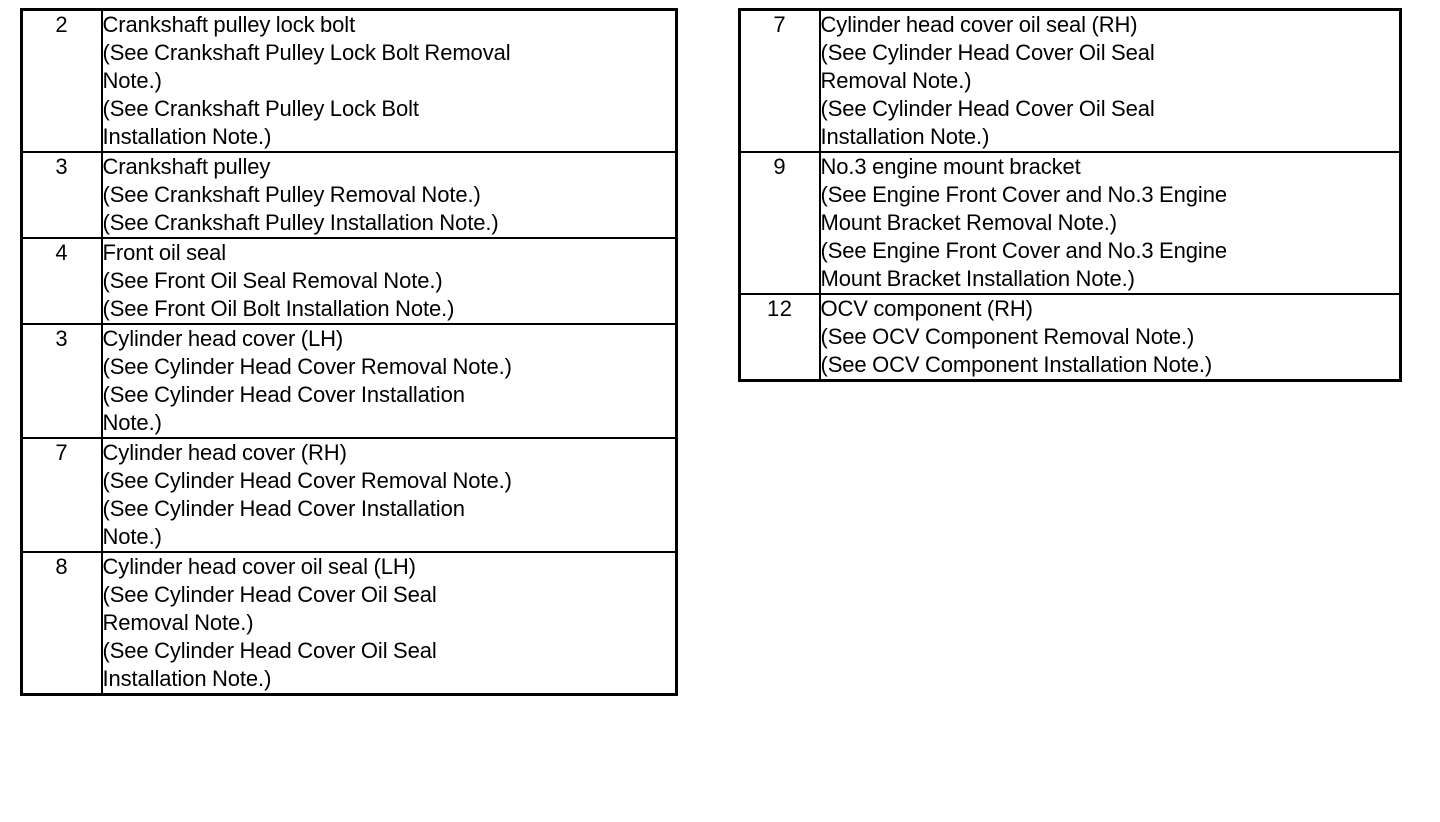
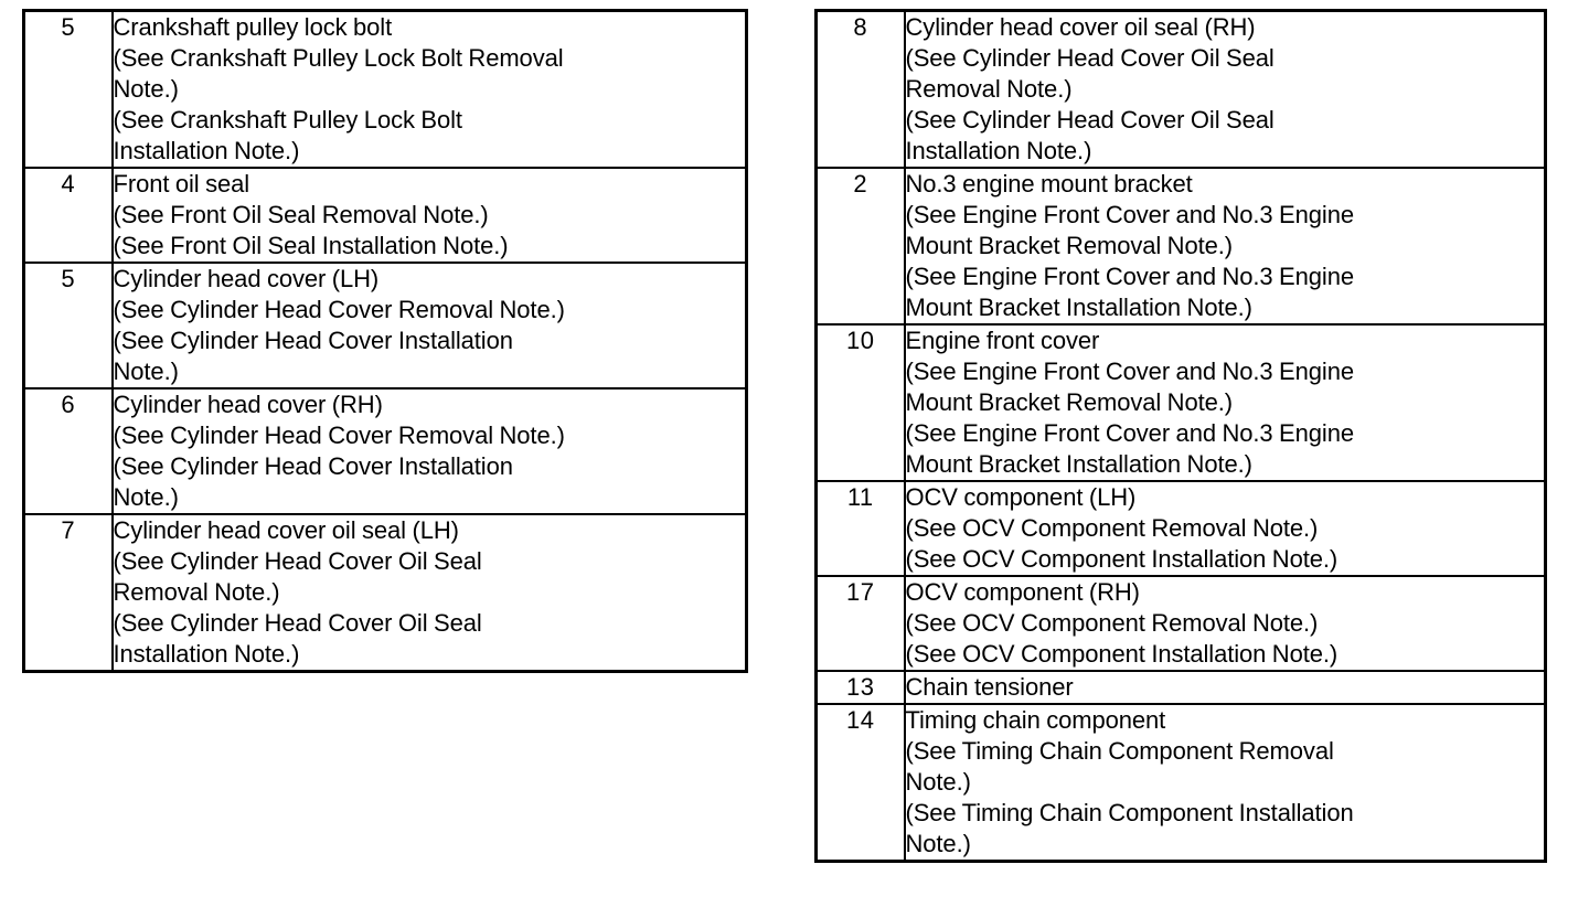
- 2	Crankshaft pulley lock bolt(See Crankshaft Pulley Lock Bolt RemovalNote.)(See Crankshaft Pulley Lock BoltInstallation Note.)
+ 5	Crankshaft pulley lock bolt(See Crankshaft Pulley Lock Bolt RemovalNote.)(See Crankshaft Pulley Lock BoltInstallation Note.)
- 3	Crankshaft pulley(See Crankshaft Pulley Removal Note.)(See Crankshaft Pulley Installation Note.)
- 4	Front oil seal(See Front Oil Seal Removal Note.)(See Front Oil Bolt Installation Note.)
+ 4	Front oil seal(See Front Oil Seal Removal Note.)(See Front Oil Seal Installation Note.)
- 3	Cylinder head cover (LH)(See Cylinder Head Cover Removal Note.)(See Cylinder Head Cover InstallationNote.)
+ 5	Cylinder head cover (LH)(See Cylinder Head Cover Removal Note.)(See Cylinder Head Cover InstallationNote.)
- 7	Cylinder head cover (RH)(See Cylinder Head Cover Removal Note.)(See Cylinder Head Cover InstallationNote.)
+ 6	Cylinder head cover (RH)(See Cylinder Head Cover Removal Note.)(See Cylinder Head Cover InstallationNote.)
- 8	Cylinder head cover oil seal (LH)(See Cylinder Head Cover Oil SealRemoval Note.)(See Cylinder Head Cover Oil SealInstallation Note.)
+ 7	Cylinder head cover oil seal (LH)(See Cylinder Head Cover Oil SealRemoval Note.)(See Cylinder Head Cover Oil SealInstallation Note.)
- 7	Cylinder head cover oil seal (RH)(See Cylinder Head Cover Oil SealRemoval Note.)(See Cylinder Head Cover Oil SealInstallation Note.)
+ 8	Cylinder head cover oil seal (RH)(See Cylinder Head Cover Oil SealRemoval Note.)(See Cylinder Head Cover Oil SealInstallation Note.)
- 9	No.3 engine mount bracket(See Engine Front Cover and No.3 EngineMount Bracket Removal Note.)(See Engine Front Cover and No.3 EngineMount Bracket Installation Note.)
+ 2	No.3 engine mount bracket(See Engine Front Cover and No.3 EngineMount Bracket Removal Note.)(See Engine Front Cover and No.3 EngineMount Bracket Installation Note.)
+ 10	Engine front cover(See Engine Front Cover and No.3 EngineMount Bracket Removal Note.)(See Engine Front Cover and No.3 EngineMount Bracket Installation Note.)
+ 11	OCV component (LH)(See OCV Component Removal Note.)(See OCV Component Installation Note.)
- 12	OCV component (RH)(See OCV Component Removal Note.)(See OCV Component Installation Note.)
+ 17	OCV component (RH)(See OCV Component Removal Note.)(See OCV Component Installation Note.)
+ 13	Chain tensioner
+ 14	Timing chain component(See Timing Chain Component RemovalNote.)(See Timing Chain Component InstallationNote.)
